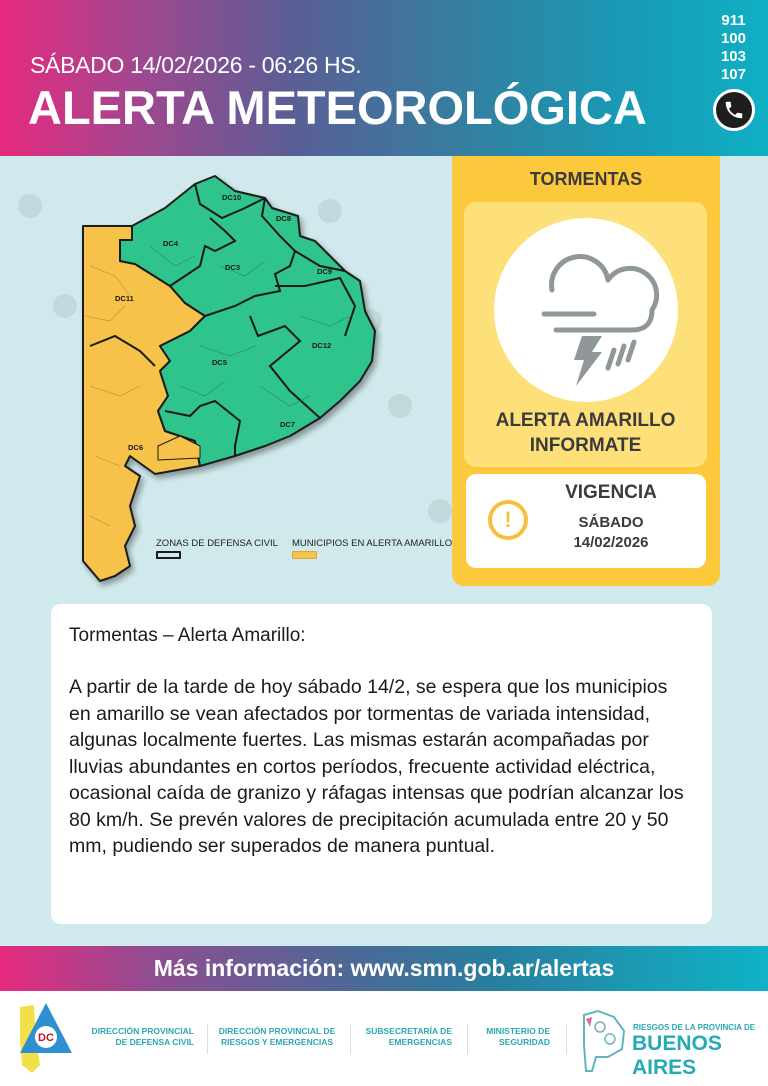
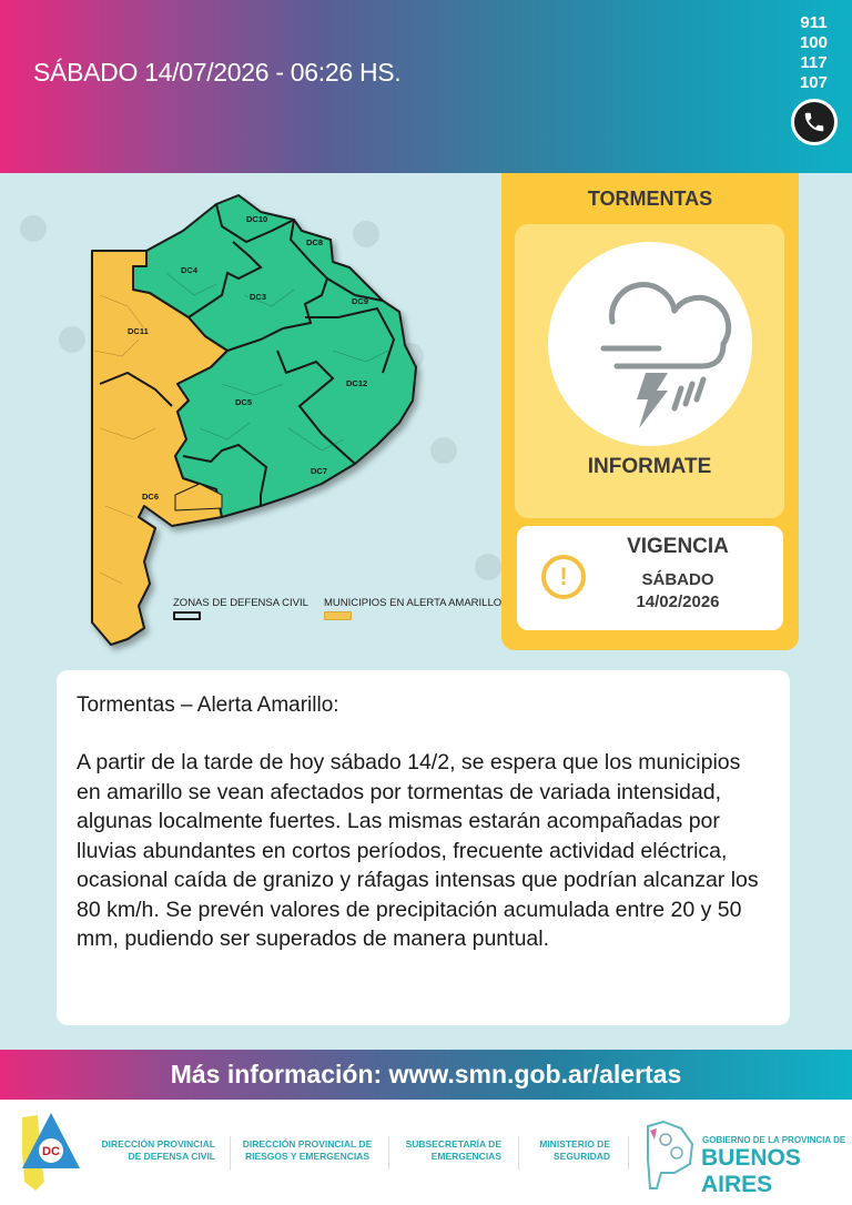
- SÁBADO 14/02/2026 - 06:26 HS.
+ SÁBADO 14/07/2026 - 06:26 HS.
- ALERTA METEOROLÓGICA
  911
  100
- 103
+ 117
  107
  DC10
  DC8
  DC4
  DC3
  DC9
  DC11
  DC5
  DC12
  DC7
  DC6
  ZONAS DE DEFENSA CIVIL
  MUNICIPIOS EN ALERTA AMARILLO
  TORMENTAS
- ALERTA AMARILLO
  INFORMATE
  !
  VIGENCIA
  SÁBADO
  14/02/2026
  Tormentas – Alerta Amarillo:
  A partir de la tarde de hoy sábado 14/2, se espera que los municipios en amarillo se vean afectados por tormentas de variada intensidad, algunas localmente fuertes. Las mismas estarán acompañadas por lluvias abundantes en cortos períodos, frecuente actividad eléctrica, ocasional caída de granizo y ráfagas intensas que podrían alcanzar los 80 km/h. Se prevén valores de precipitación acumulada entre 20 y 50 mm, pudiendo ser superados de manera puntual.
  Más información: www.smn.gob.ar/alertas
  DC
  DIRECCIÓN PROVINCIAL
  DE DEFENSA CIVIL
  DIRECCIÓN PROVINCIAL DE
  RIESGOS Y EMERGENCIAS
  SUBSECRETARÍA DE
  EMERGENCIAS
  MINISTERIO DE
  SEGURIDAD
- RIESGOS DE LA PROVINCIA DE
+ GOBIERNO DE LA PROVINCIA DE
  BUENOS AIRES
